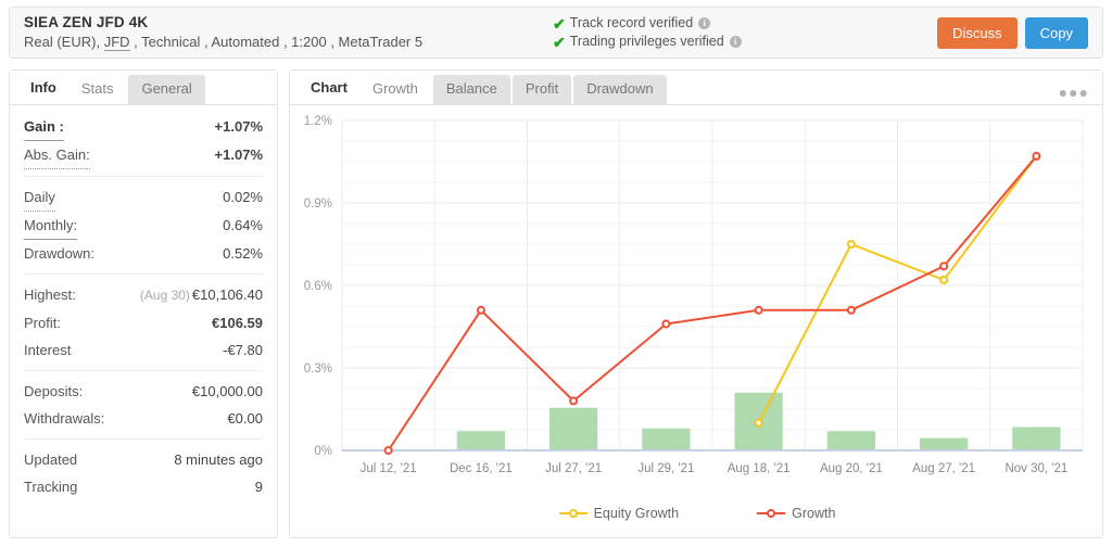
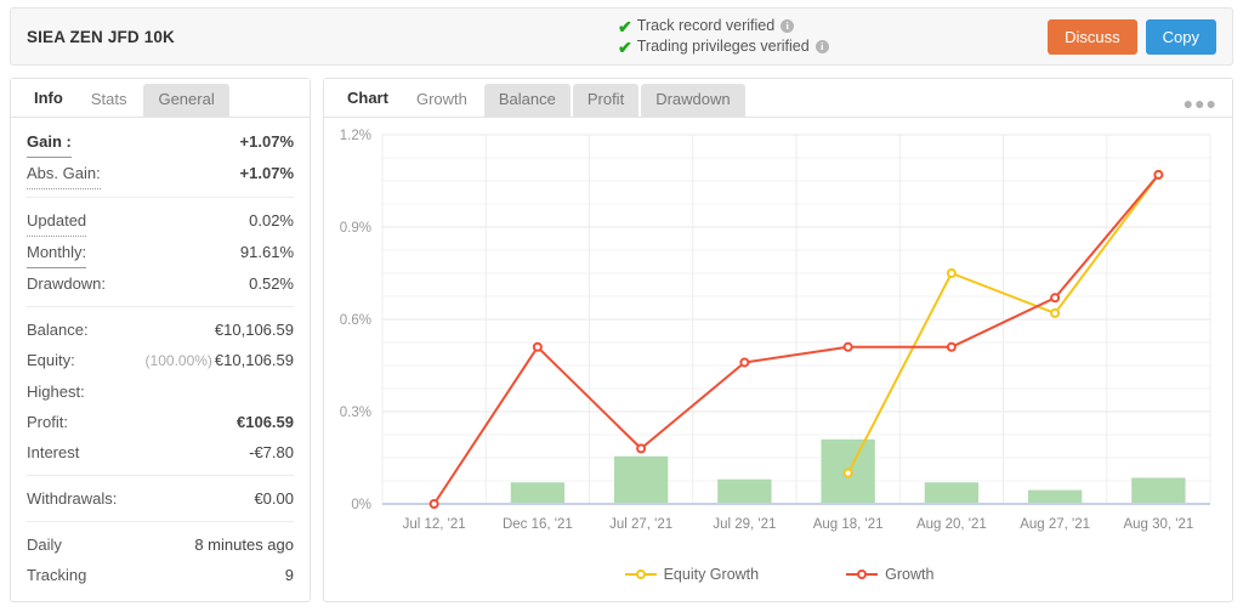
- SIEA ZEN JFD 4K
+ SIEA ZEN JFD 10K
- Real (EUR), JFD , Technical , Automated , 1:200 , MetaTrader 5
  ✔
  Track record verified
  i
  ✔
  Trading privileges verified
  i
  Discuss
  Copy
  Info
  Stats
  General
  Gain :
  +1.07%
  Abs. Gain:
  +1.07%
- Daily
+ Updated
  0.02%
  Monthly:
- 0.64%
+ 91.61%
  Drawdown:
  0.52%
+ Balance:
+ €10,106.59
+ Equity:
+ (100.00%) €10,106.59
  Highest:
- (Aug 30) €10,106.40
  Profit:
  €106.59
  Interest
  -€7.80
- Deposits:
- €10,000.00
  Withdrawals:
  €0.00
- Updated
+ Daily
  8 minutes ago
  Tracking
  9
  Chart
  Growth
  Balance
  Profit
  Drawdown
  ●●●
  0%
  0.3%
  0.6%
  0.9%
  1.2%
  Jul 12, '21
  Dec 16, '21
  Jul 27, '21
  Jul 29, '21
  Aug 18, '21
  Aug 20, '21
  Aug 27, '21
- Nov 30, '21
+ Aug 30, '21
  Equity Growth
  Growth
